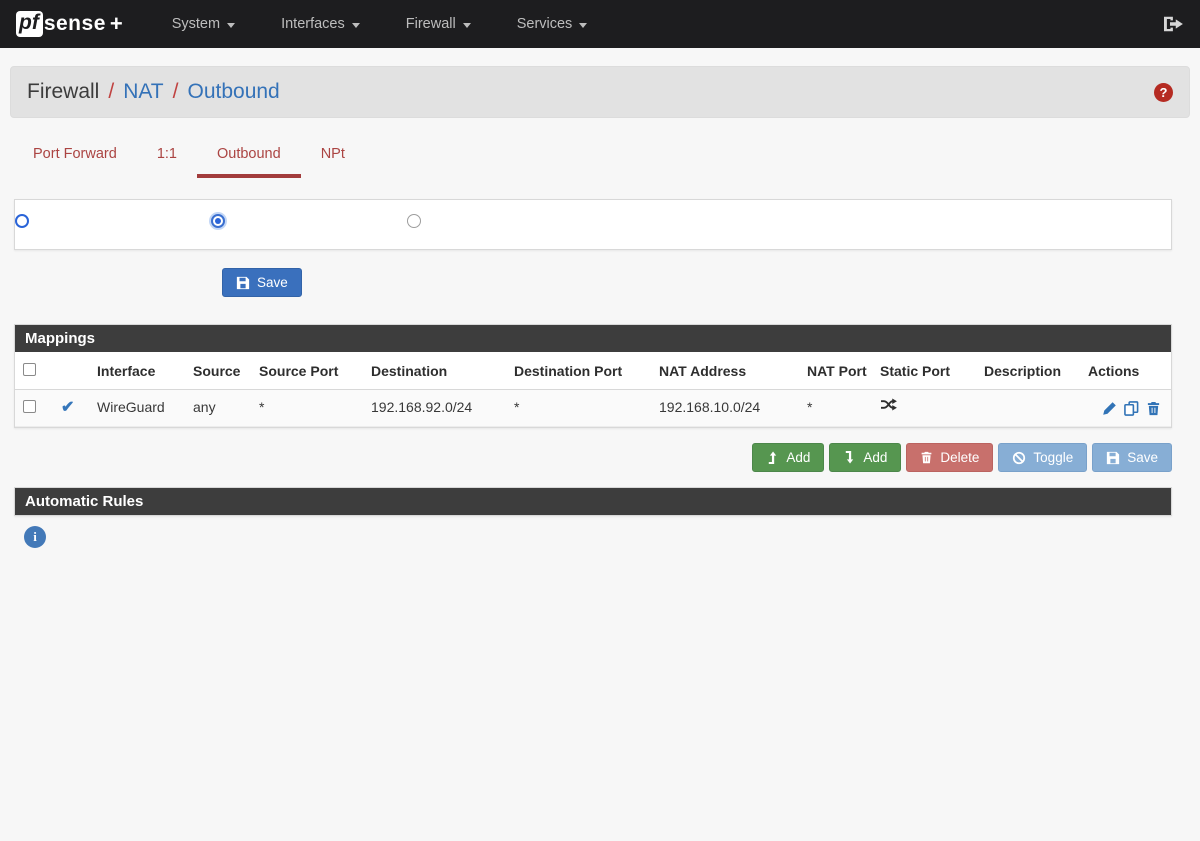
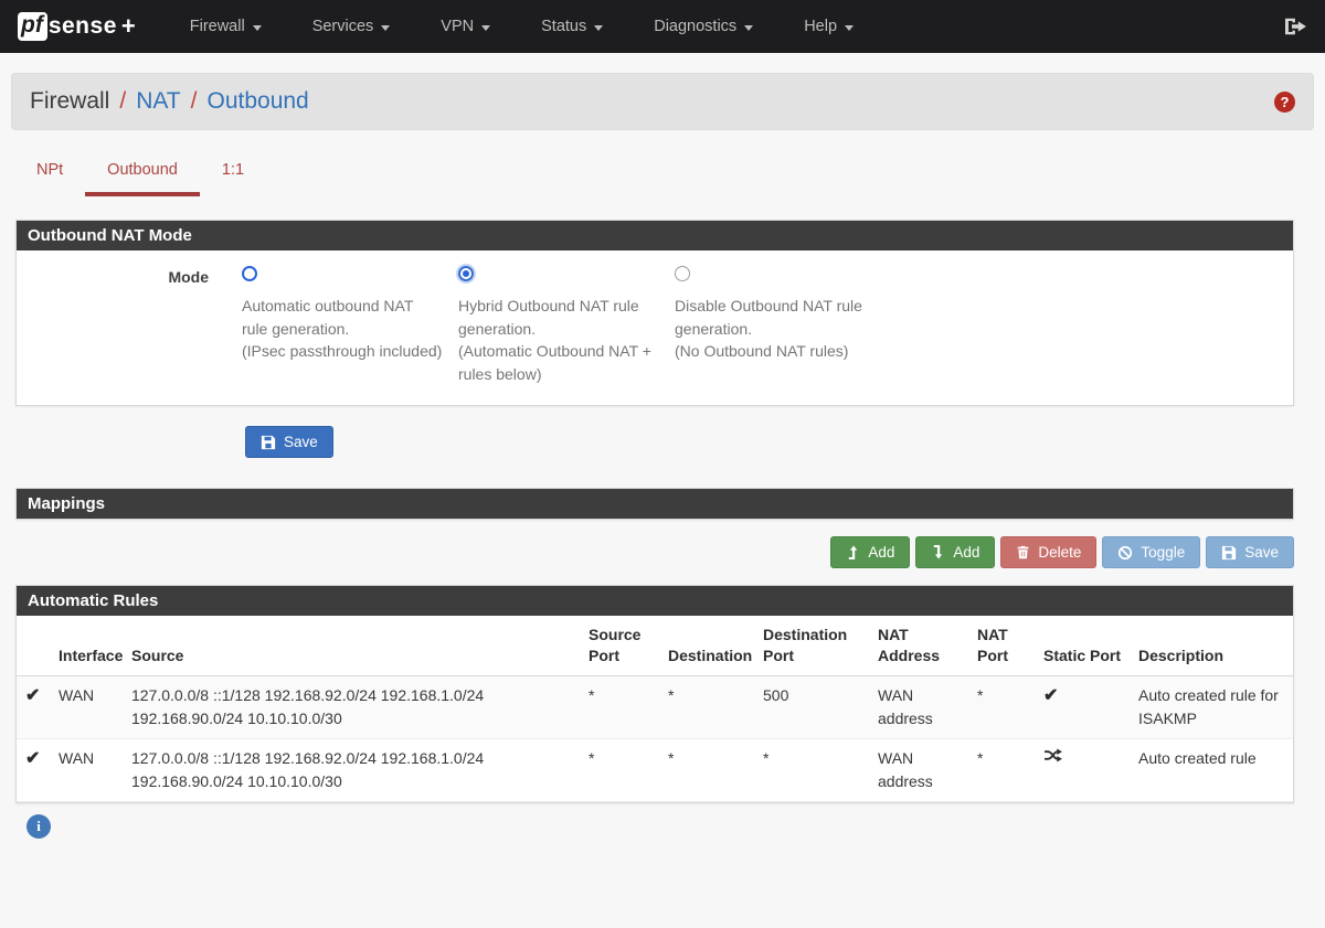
  pf
  sense
  +
- System
- Interfaces
  Firewall
  Services
+ VPN
+ Status
+ Diagnostics
+ Help
  Firewall
  /
  NAT
  /
  Outbound
  ?
- Port Forward
- 1:1
+ NPt
  Outbound
- NPt
+ 1:1
+ Outbound NAT Mode
+ Mode
+ Automatic outbound NAT rule generation.
+ (IPsec passthrough included)
+ Hybrid Outbound NAT rule generation.
+ (Automatic Outbound NAT + rules below)
+ Disable Outbound NAT rule generation.
+ (No Outbound NAT rules)
  Save
  Mappings
- 		Interface	Source	Source Port	Destination	Destination Port	NAT Address	NAT Port	Static Port	Description	Actions
- 	✔	WireGuard	any	*	192.168.92.0/24	*	192.168.10.0/24	*
  Add
  Add
  Delete
  Toggle
  Save
  Automatic Rules
+ 	Interface	Source	Source Port	Destination	Destination Port	NAT Address	NAT Port	Static Port	Description
+ ✔	WAN	127.0.0.0/8 ::1/128 192.168.92.0/24 192.168.1.0/24 192.168.90.0/24 10.10.10.0/30	*	*	500	WAN address	*	✔	Auto created rule for ISAKMP
+ ✔	WAN	127.0.0.0/8 ::1/128 192.168.92.0/24 192.168.1.0/24 192.168.90.0/24 10.10.10.0/30	*	*	*	WAN address	*		Auto created rule
  i
